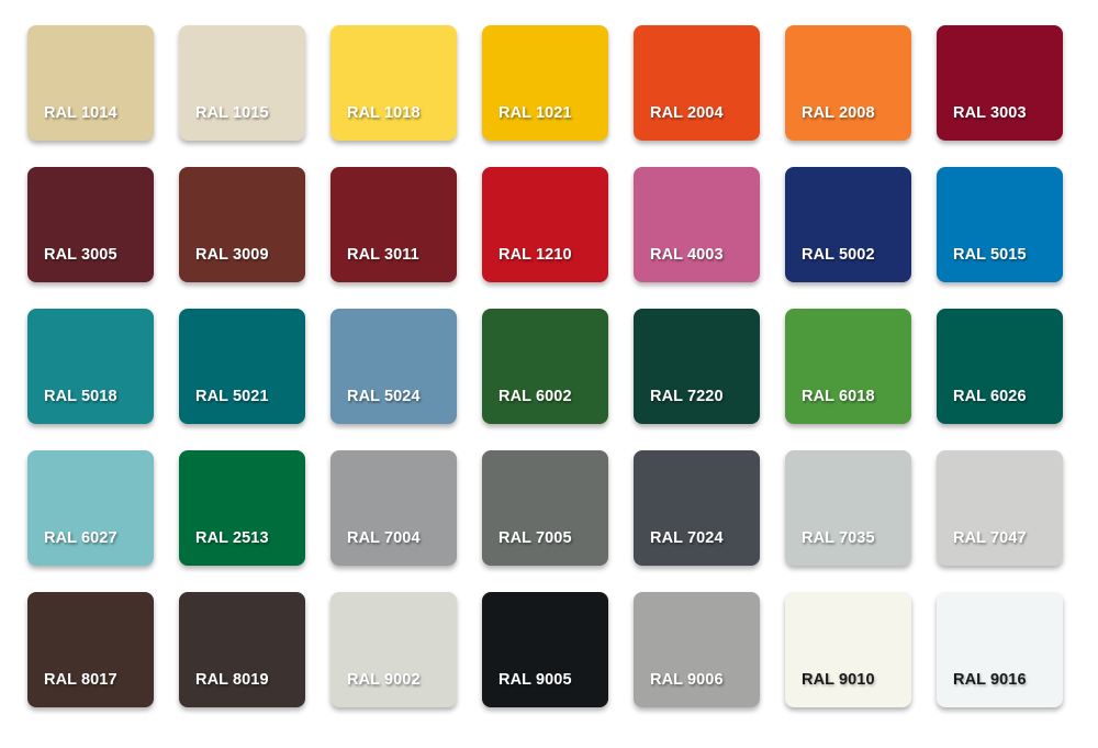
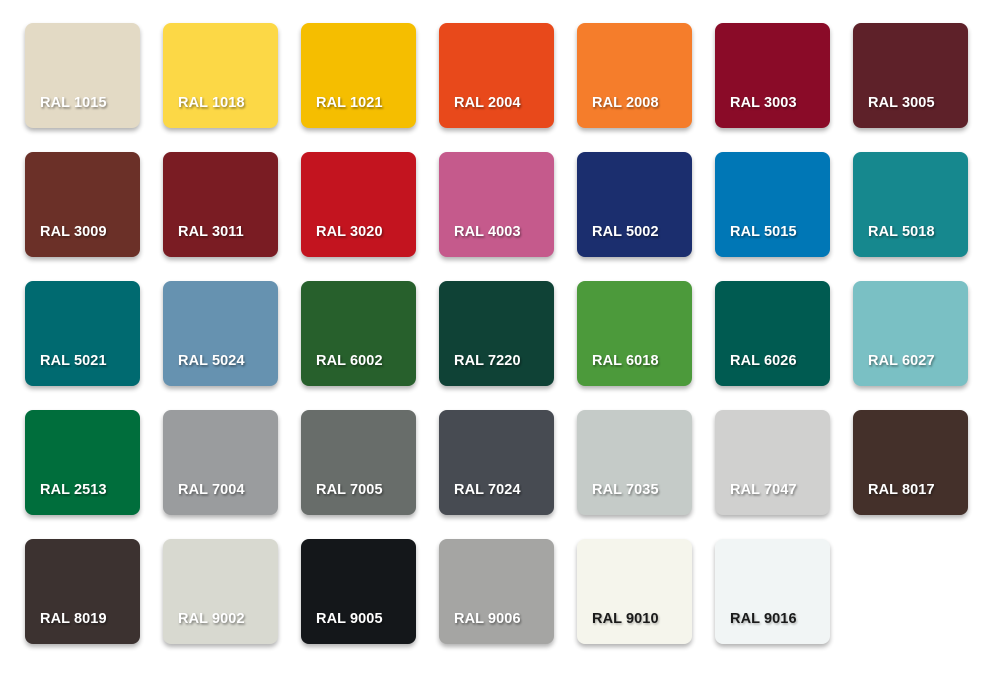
- RAL 1014
  RAL 1015
  RAL 1018
  RAL 1021
  RAL 2004
  RAL 2008
  RAL 3003
  RAL 3005
  RAL 3009
  RAL 3011
- RAL 1210
+ RAL 3020
  RAL 4003
  RAL 5002
  RAL 5015
  RAL 5018
  RAL 5021
  RAL 5024
  RAL 6002
  RAL 7220
  RAL 6018
  RAL 6026
  RAL 6027
  RAL 2513
  RAL 7004
  RAL 7005
  RAL 7024
  RAL 7035
  RAL 7047
  RAL 8017
  RAL 8019
  RAL 9002
  RAL 9005
  RAL 9006
  RAL 9010
  RAL 9016
